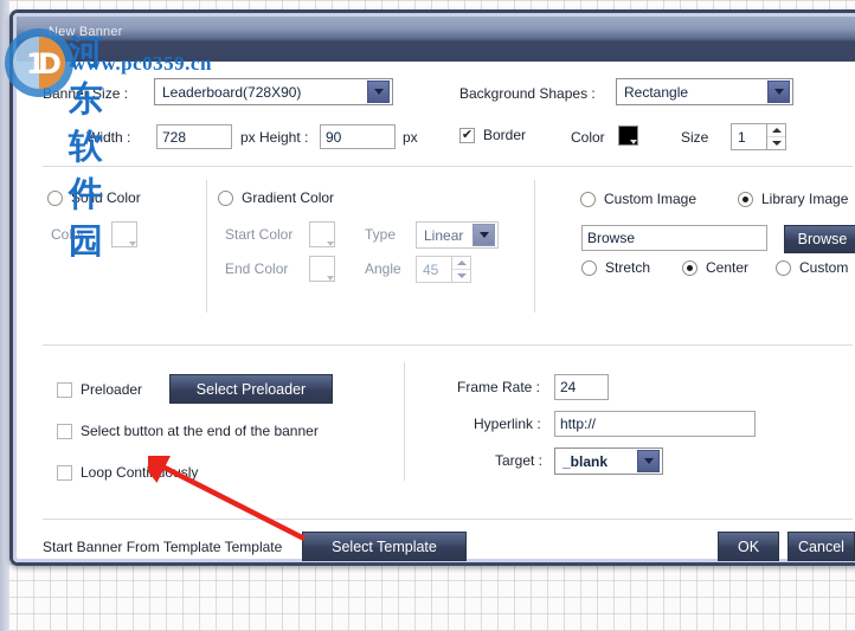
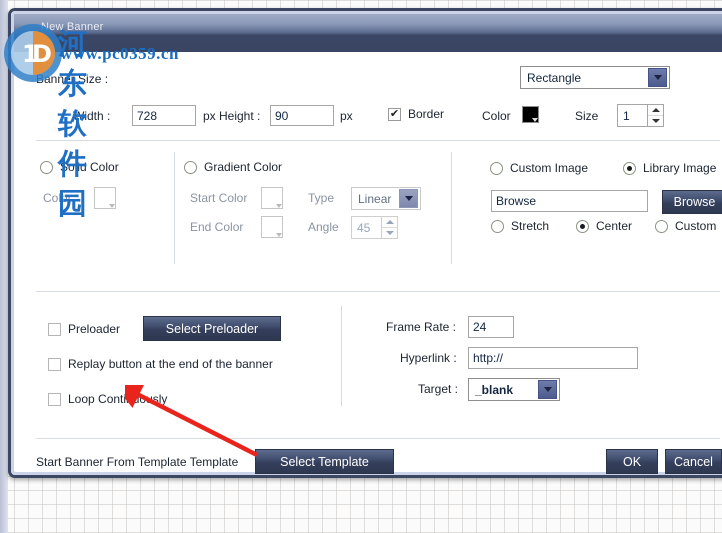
  New Banner
  Banner Size :
- Leaderboard(728X90)
- Background Shapes :
  Rectangle
  Width :
  728
  px
  Height :
  90
  px
  ✔
  Border
  Color
  Size
  1
  Solid Color
  Color
  Gradient Color
  Start Color
  End Color
  Type
  Linear
  Angle
  45
  Custom Image
  Library Image
  Browse
  Browse
  Stretch
  Center
  Custom
  Preloader
  Select Preloader
- Select button at the end of the banner
+ Replay button at the end of the banner
  Loop Continusly
  Frame Rate :
  24
  Hyperlink :
  http://
  Target :
  _blank
  Start Banner From Template Template
  Select Template
  OK
  Cancel
  1
  D
  河东软件园
  www.pc0359.cn
